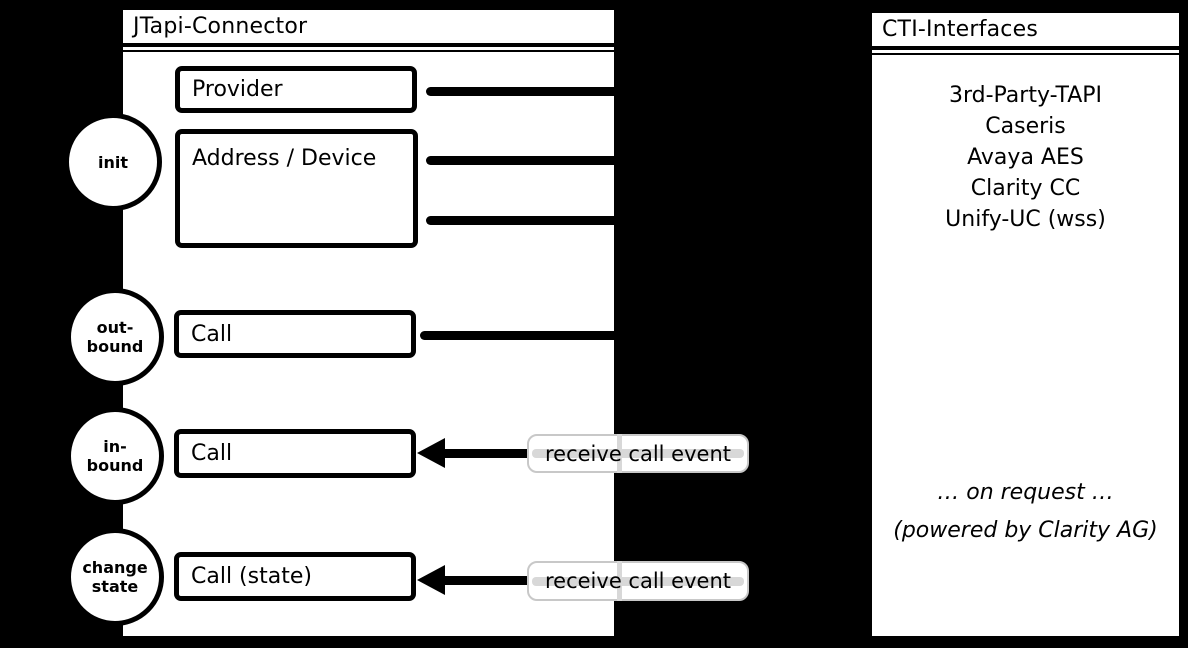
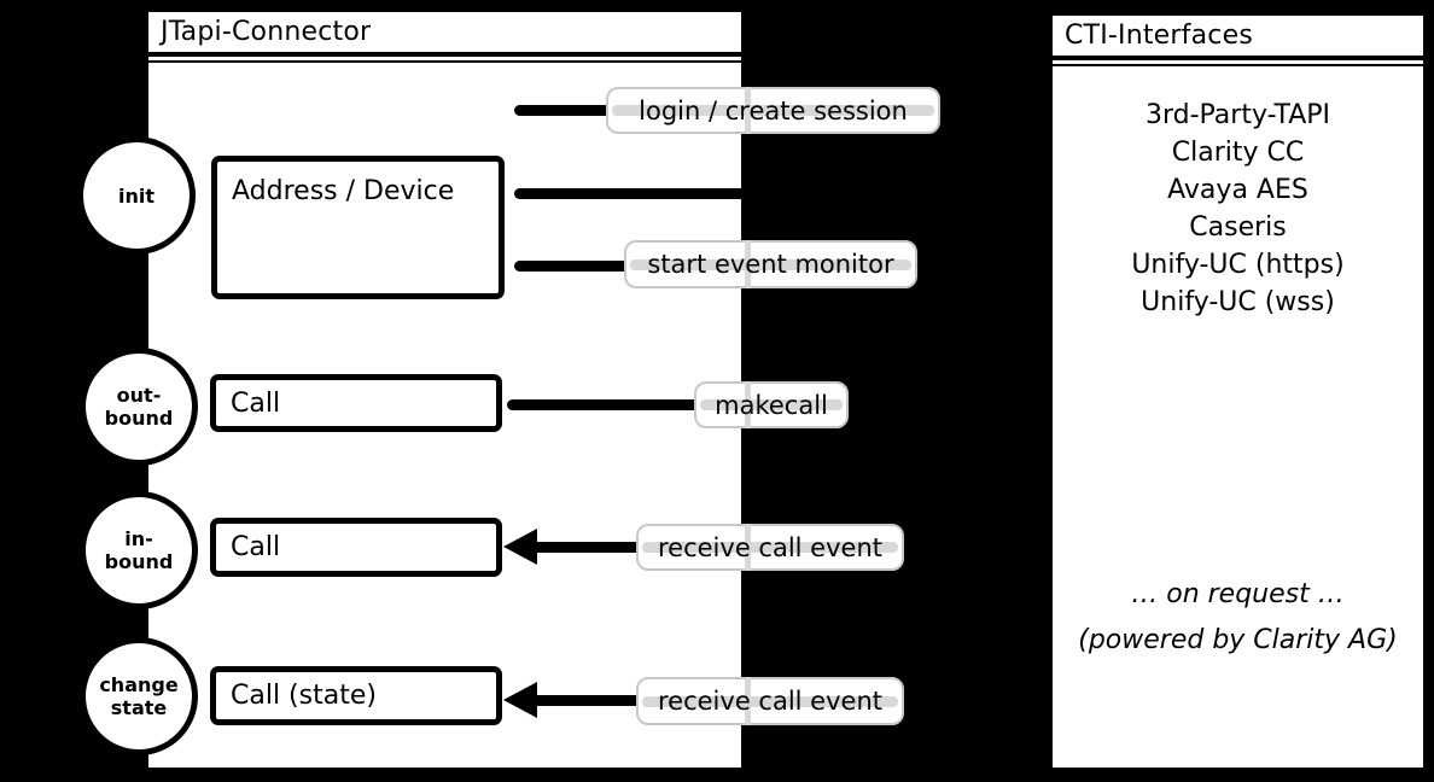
  JTapi-Connector
  CTI-Interfaces
- Provider
  Address / Device
  Call
  Call
  Call (state)
  init
  out-
  bound
  in-
  bound
  change
  state
+ login / create session
+ start event monitor
+ makecall
  receive call event
  receive call event
  3rd-Party-TAPI
- Caseris
+ Clarity CC
  Avaya AES
- Clarity CC
+ Caseris
+ Unify-UC (https)
  Unify-UC (wss)
  … on request …
  (powered by Clarity AG)
